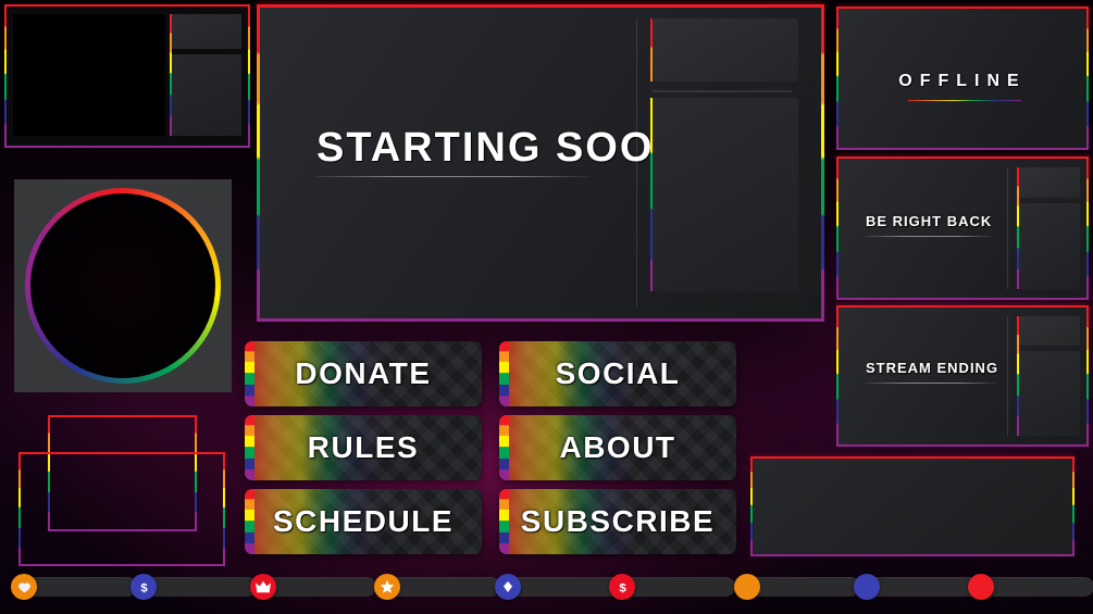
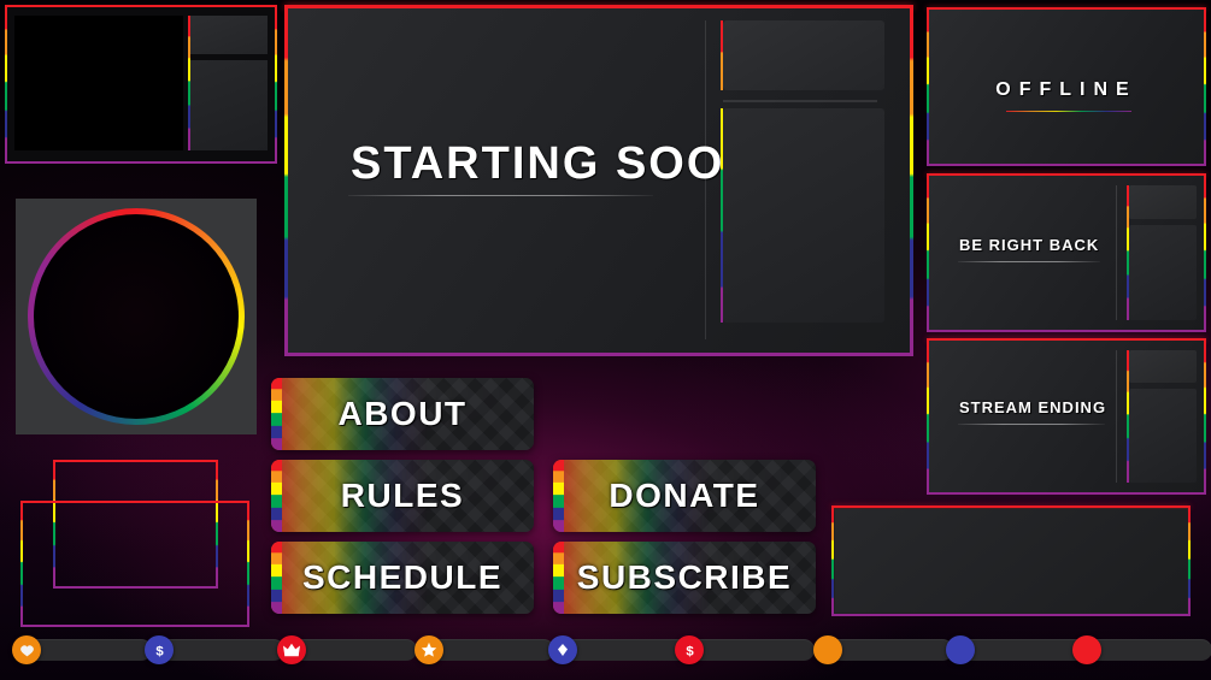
  STARTING SOO
  OFFLINE
  BE RIGHT BACK
  STREAM ENDING
- DONATE
+ ABOUT
- SOCIAL
  RULES
- ABOUT
+ DONATE
  SCHEDULE
  SUBSCRIBE
  $
  $
